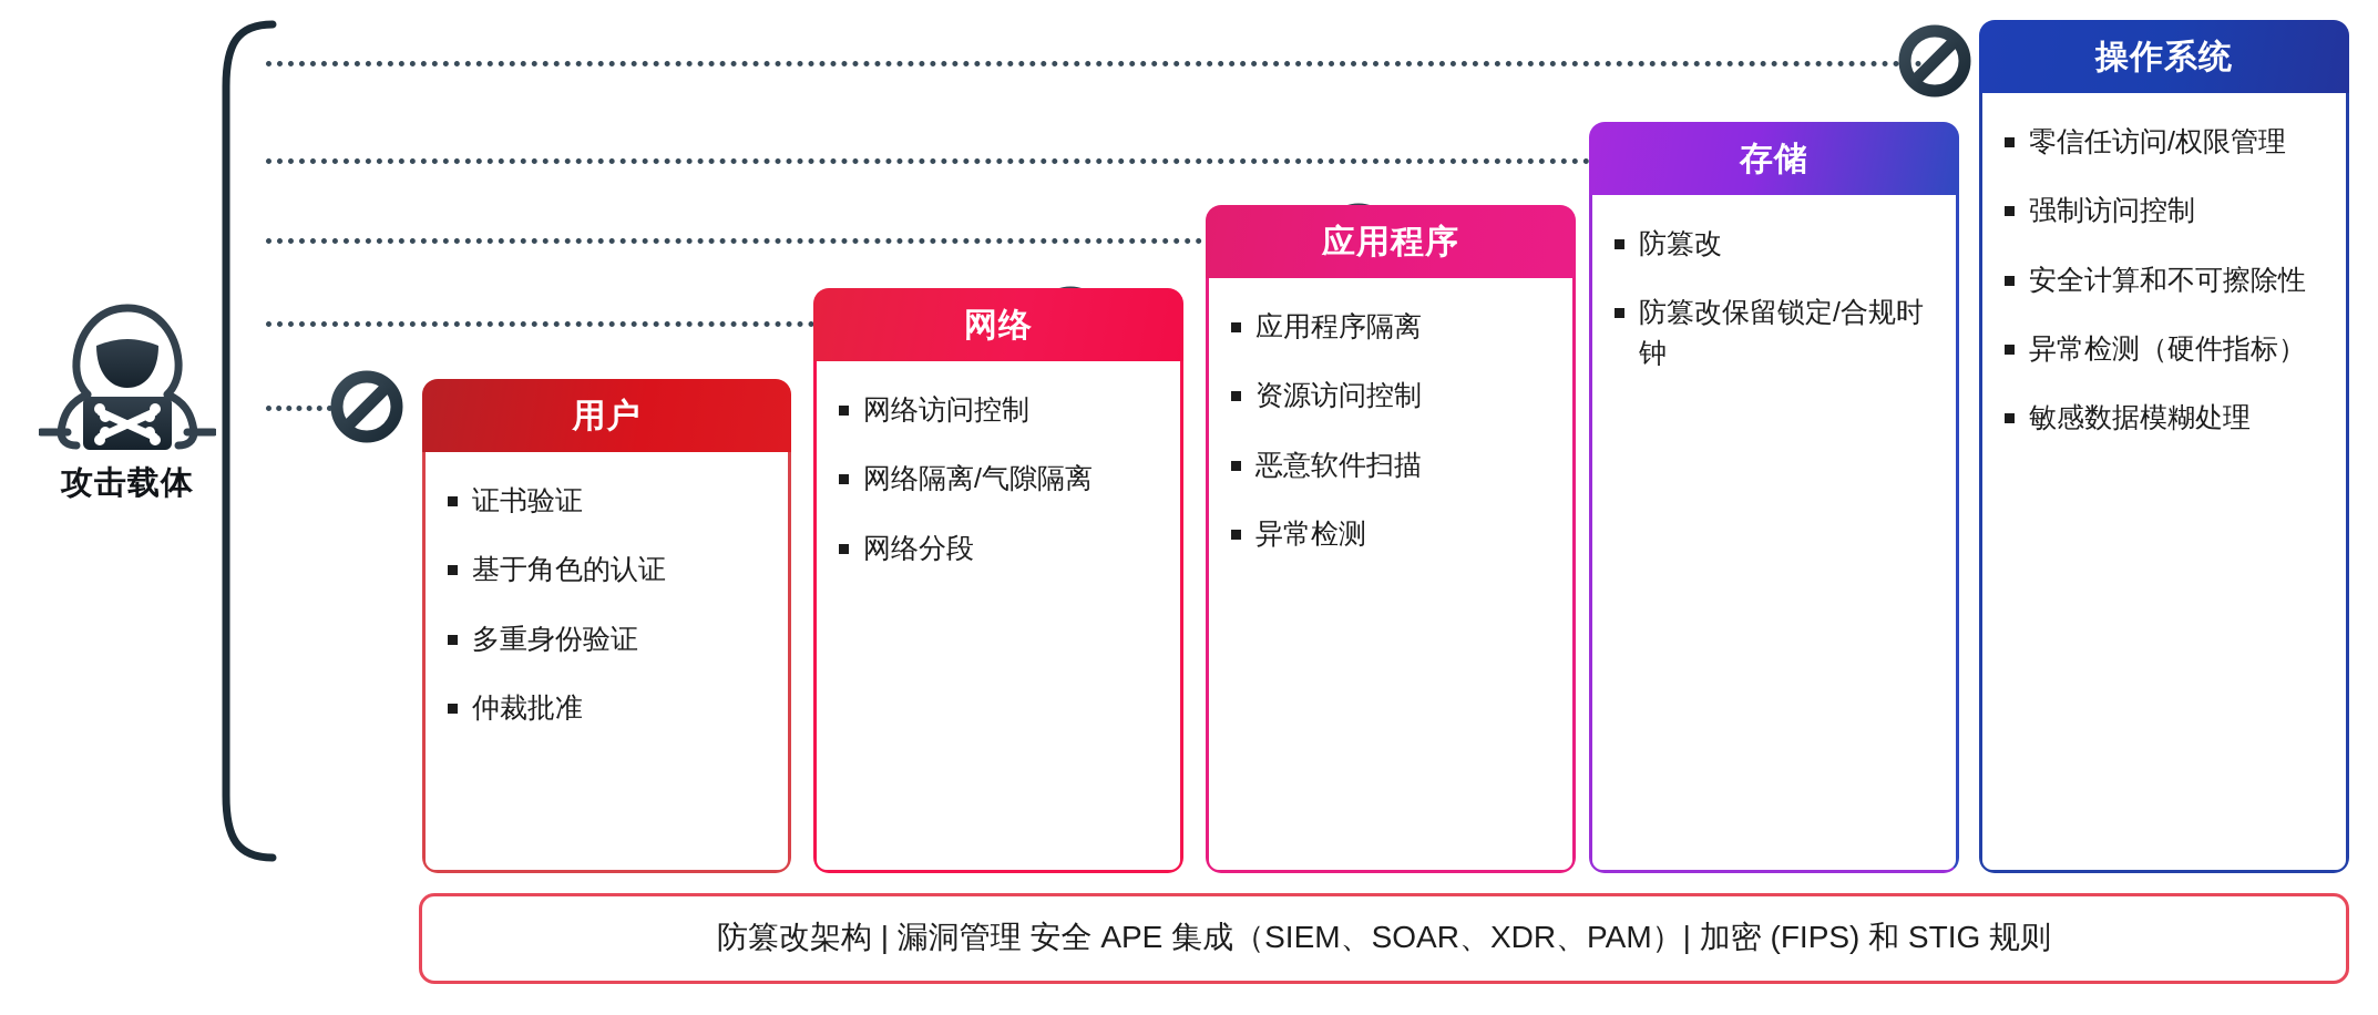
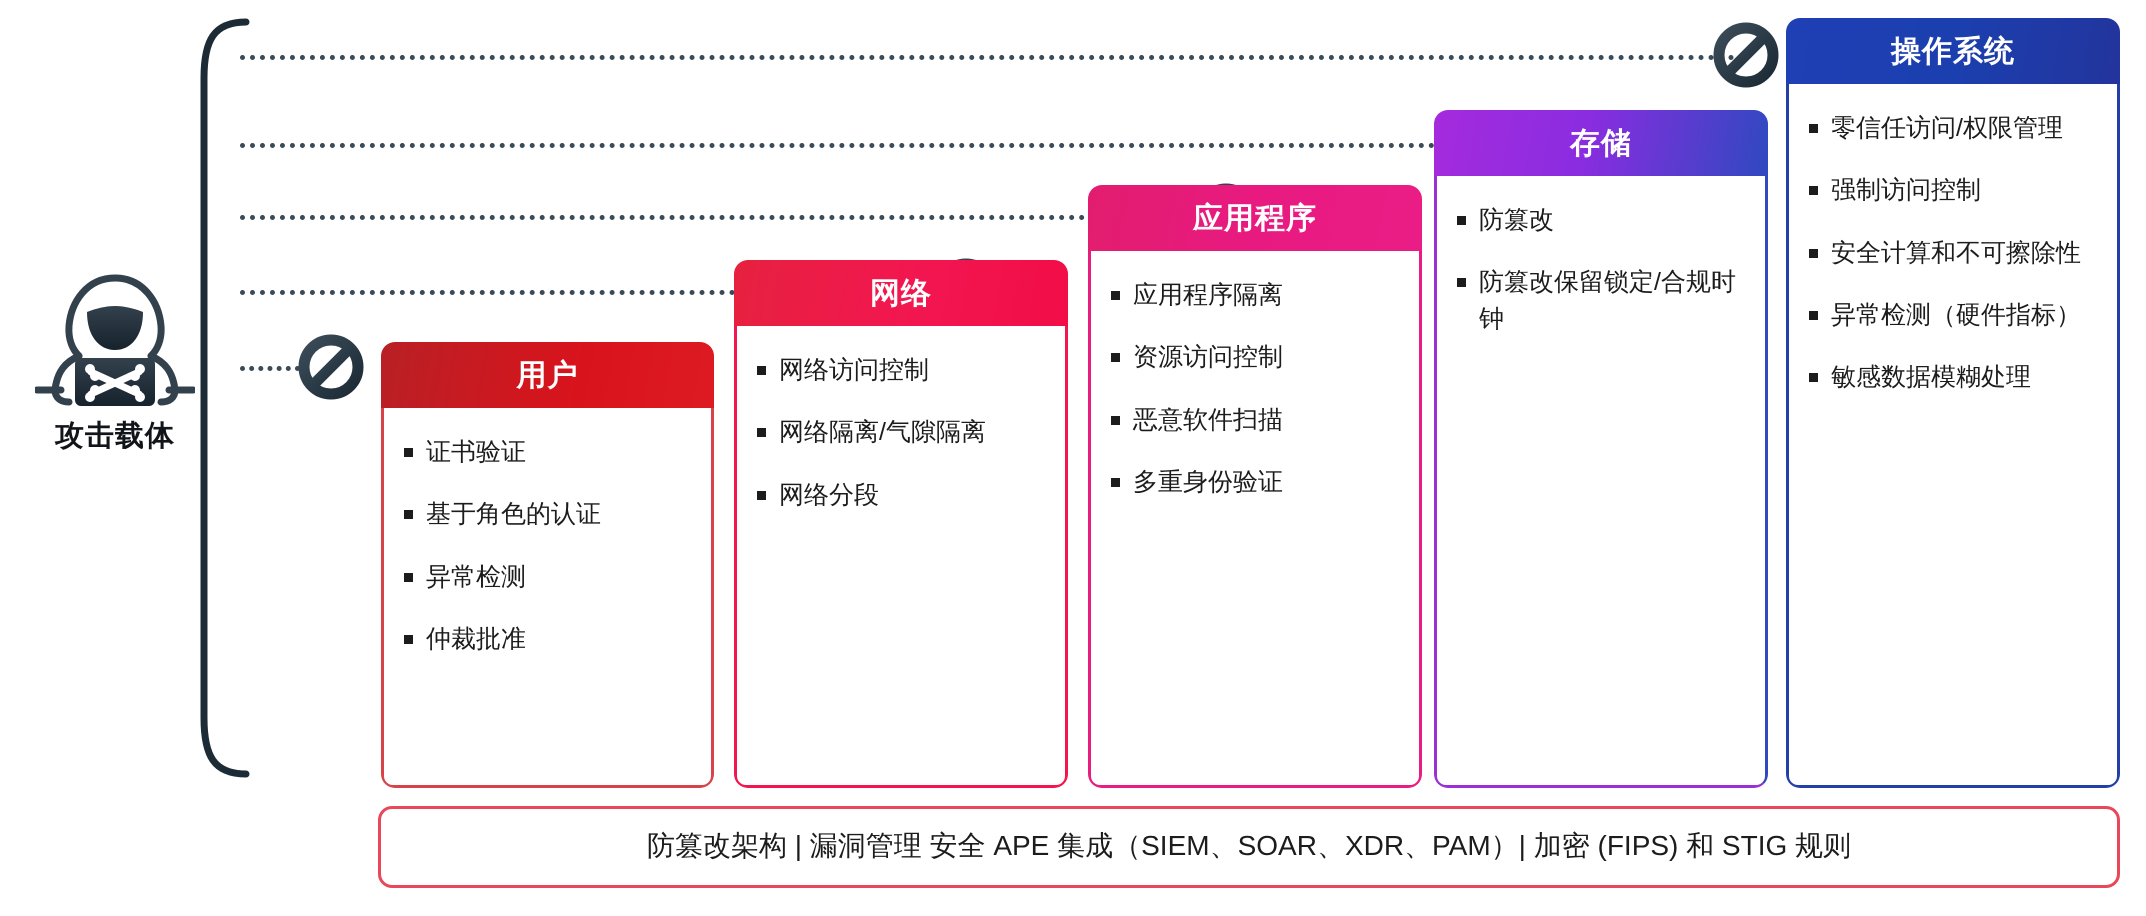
  攻击载体
  用户
  证书验证
  基于角色的认证
- 多重身份验证
+ 异常检测
  仲裁批准
  网络
  网络访问控制
  网络隔离/气隙隔离
  网络分段
  应用程序
  应用程序隔离
  资源访问控制
  恶意软件扫描
- 异常检测
+ 多重身份验证
  存储
  防篡改
  防篡改保留锁定/合规时钟
  操作系统
  零信任访问/权限管理
  强制访问控制
  安全计算和不可擦除性
  异常检测（硬件指标）
  敏感数据模糊处理
  防篡改架构 | 漏洞管理 安全 APE 集成（SIEM、SOAR、XDR、PAM）| 加密 (FIPS) 和 STIG 规则
